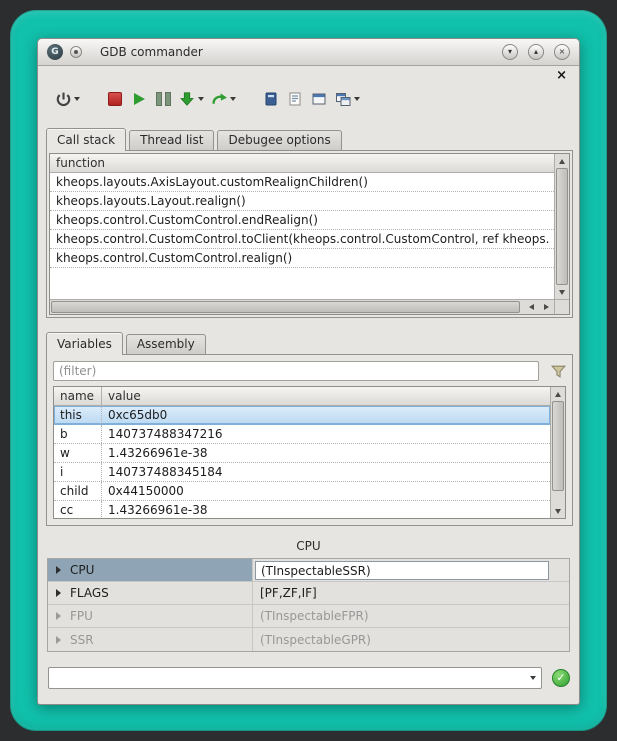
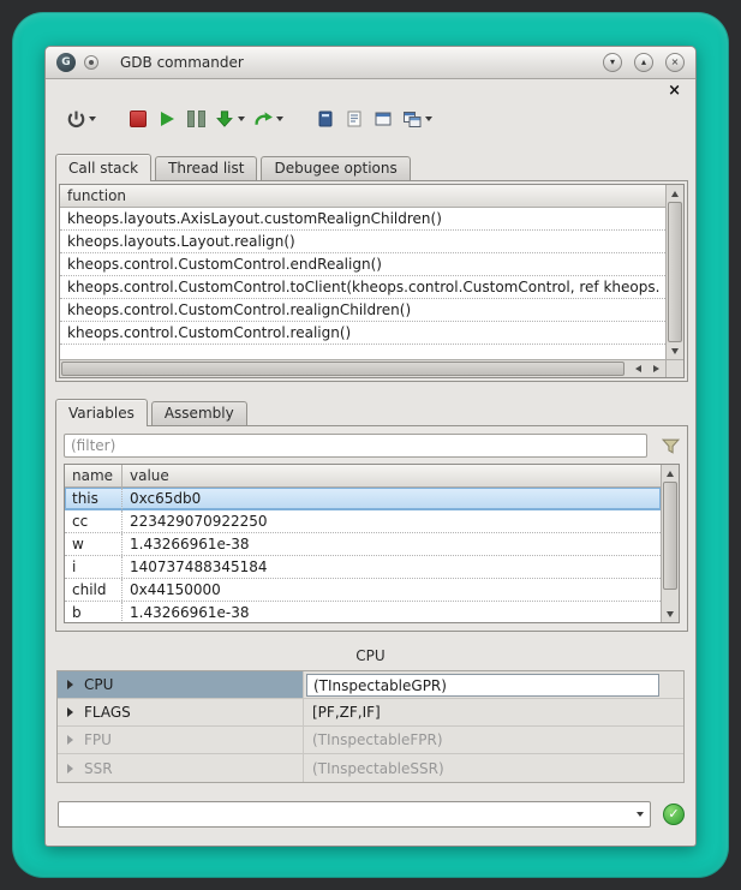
  G
  GDB commander
  ▾
  ▴
  ×
  ×
  Call stack
  Thread list
  Debugee options
  function
  kheops.layouts.AxisLayout.customRealignChildren()
  kheops.layouts.Layout.realign()
  kheops.control.CustomControl.endRealign()
  kheops.control.CustomControl.toClient(kheops.control.CustomControl, ref kheops.
+ kheops.control.CustomControl.realignChildren()
  kheops.control.CustomControl.realign()
  Variables
  Assembly
  (filter)
  name
  value
  this
  0xc65db0
- b
+ cc
- 140737488347216
+ 223429070922250
  w
  1.43266961e-38
  i
  140737488345184
  child
  0x44150000
- cc
+ b
  1.43266961e-38
  CPU
  CPU
- (TInspectableSSR)
+ (TInspectableGPR)
  FLAGS
  [PF,ZF,IF]
  FPU
  (TInspectableFPR)
  SSR
- (TInspectableGPR)
+ (TInspectableSSR)
  ✓
